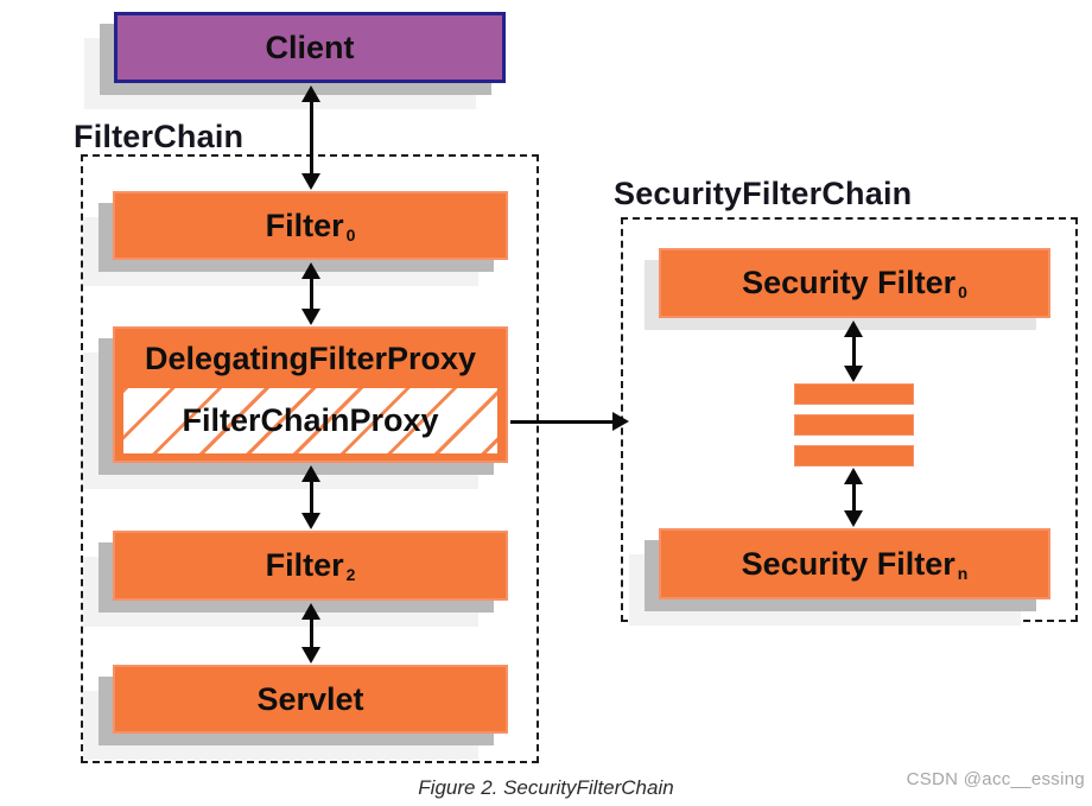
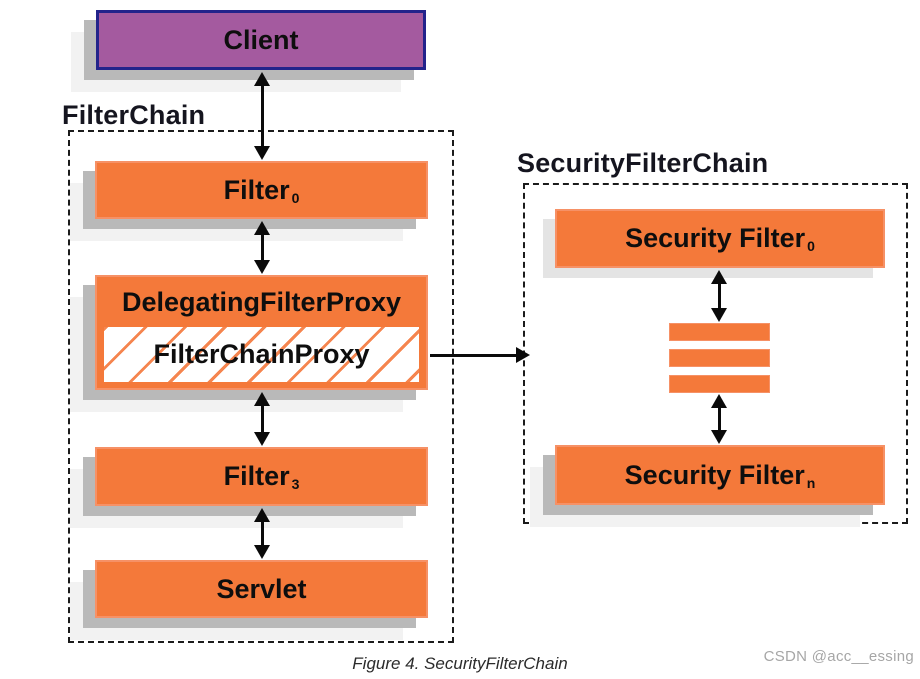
  Client
  FilterChain
  Filter 0
  DelegatingFilterProxy
  FilterChainProxy
- Filter 2
+ Filter 3
  Servlet
  SecurityFilterChain
  Security Filter 0
  Security Filter n
- Figure 2. SecurityFilterChain
+ Figure 4. SecurityFilterChain
  CSDN @acc__essing
